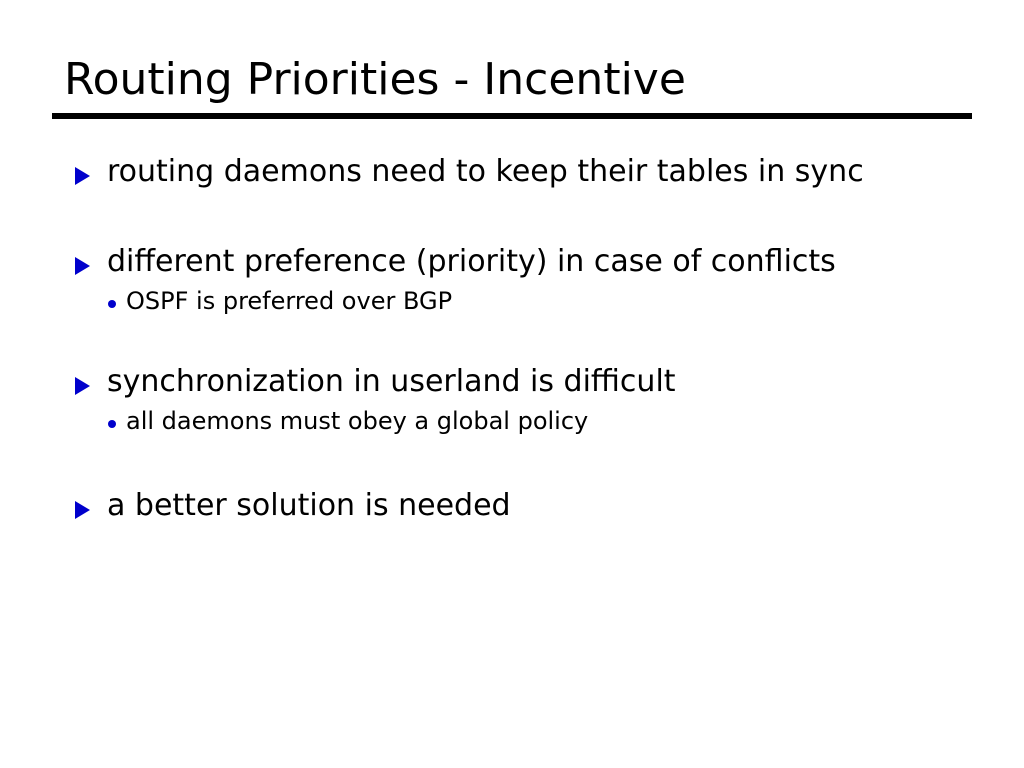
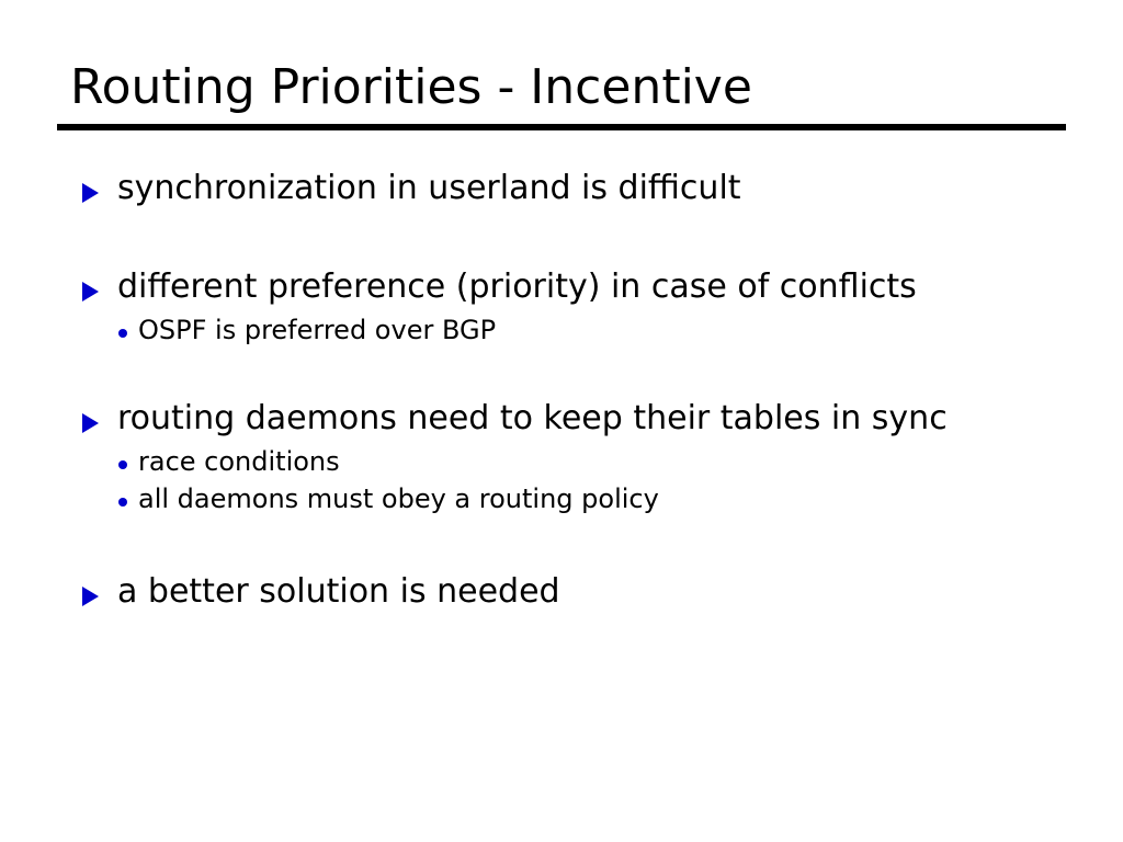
  Routing Priorities - Incentive
- routing daemons need to keep their tables in sync
+ synchronization in userland is difficult
  different preference (priority) in case of conflicts
  OSPF is preferred over BGP
- synchronization in userland is difficult
+ routing daemons need to keep their tables in sync
+ race conditions
- all daemons must obey a global policy
+ all daemons must obey a routing policy
  a better solution is needed
